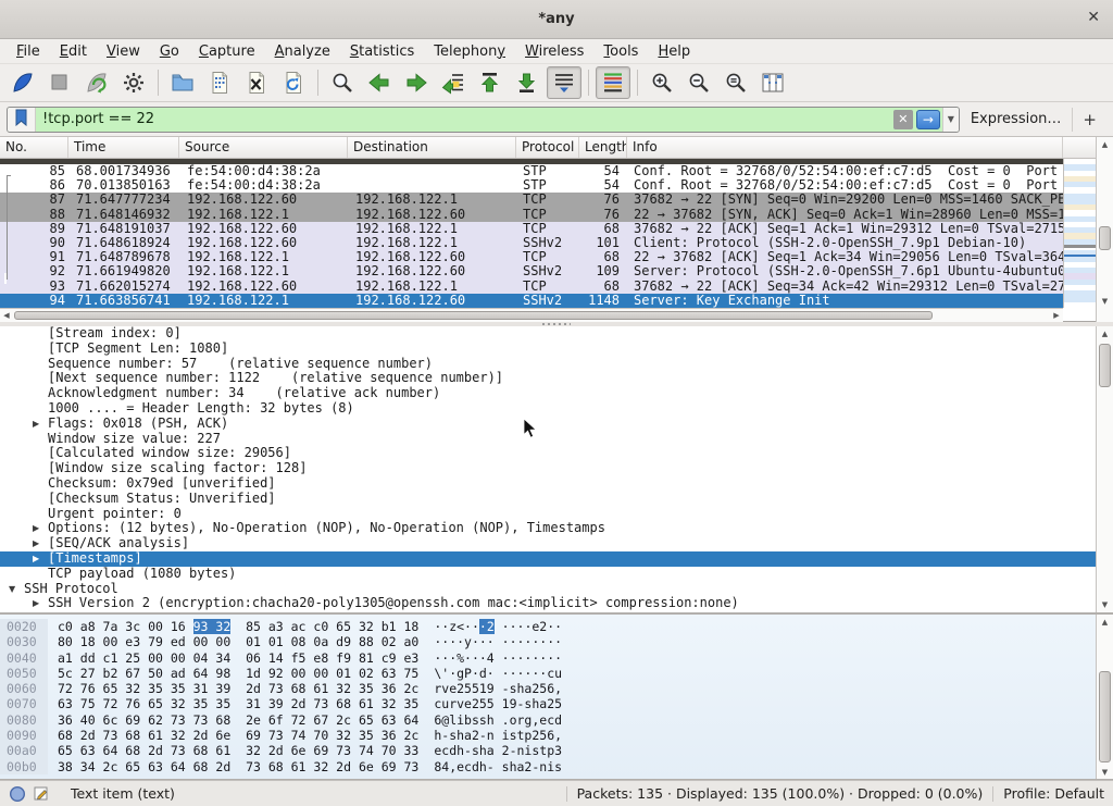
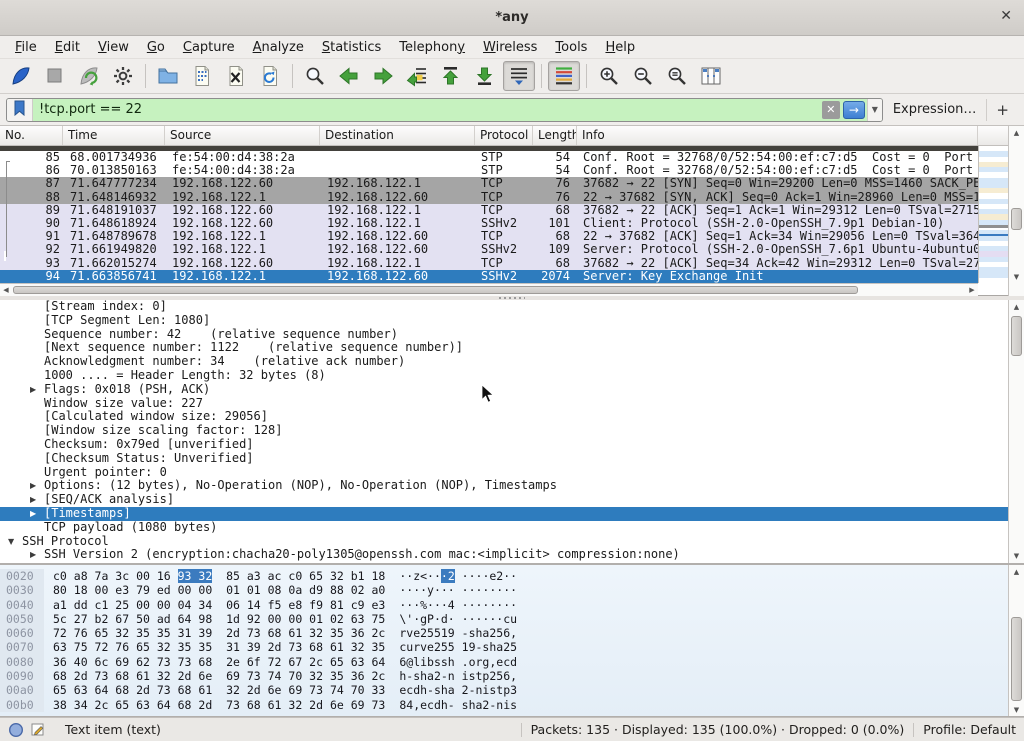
  *any
  ✕
  File
  Edit
  View
  Go
  Capture
  Analyze
  Statistics
  Telephony
  Wireless
  Tools
  Help
  !tcp.port == 22
  ✕
  →
  ▼
  Expression…
  +
  No.
  Time
  Source
  Destination
  Protocol
  Length
  Info
  85
  68.001734936
  fe:54:00:d4:38:2a
  STP
  54
  Conf. Root = 32768/0/52:54:00:ef:c7:d5 Cost = 0 Port
  86
  70.013850163
  fe:54:00:d4:38:2a
  STP
  54
  Conf. Root = 32768/0/52:54:00:ef:c7:d5 Cost = 0 Port
  87
  71.647777234
  192.168.122.60
  192.168.122.1
  TCP
  76
  37682 → 22 [SYN] Seq=0 Win=29200 Len=0 MSS=1460 SACK_PE
  88
  71.648146932
  192.168.122.1
  192.168.122.60
  TCP
  76
  22 → 37682 [SYN, ACK] Seq=0 Ack=1 Win=28960 Len=0 MSS=1
  89
  71.648191037
  192.168.122.60
  192.168.122.1
  TCP
  68
  37682 → 22 [ACK] Seq=1 Ack=1 Win=29312 Len=0 TSval=2715
  90
  71.648618924
  192.168.122.60
  192.168.122.1
  SSHv2
  101
  Client: Protocol (SSH-2.0-OpenSSH_7.9p1 Debian-10)
  91
  71.648789678
  192.168.122.1
  192.168.122.60
  TCP
  68
  22 → 37682 [ACK] Seq=1 Ack=34 Win=29056 Len=0 TSval=364
  92
  71.661949820
  192.168.122.1
  192.168.122.60
  SSHv2
  109
  Server: Protocol (SSH-2.0-OpenSSH_7.6p1 Ubuntu-4ubuntu0
  93
  71.662015274
  192.168.122.60
  192.168.122.1
  TCP
  68
  37682 → 22 [ACK] Seq=34 Ack=42 Win=29312 Len=0 TSval=27
  94
  71.663856741
  192.168.122.1
  192.168.122.60
  SSHv2
- 1148
+ 2074
  Server: Key Exchange Init
  ▲
  ▼
  ◀
  ▶
  [Stream index: 0]
  [TCP Segment Len: 1080]
- Sequence number: 57 (relative sequence number)
+ Sequence number: 42 (relative sequence number)
  [Next sequence number: 1122 (relative sequence number)]
  Acknowledgment number: 34 (relative ack number)
  1000 .... = Header Length: 32 bytes (8)
  ▶
  Flags: 0x018 (PSH, ACK)
  Window size value: 227
  [Calculated window size: 29056]
  [Window size scaling factor: 128]
  Checksum: 0x79ed [unverified]
  [Checksum Status: Unverified]
  Urgent pointer: 0
  ▶
  Options: (12 bytes), No-Operation (NOP), No-Operation (NOP), Timestamps
  ▶
  [SEQ/ACK analysis]
  ▶
  [Timestamps]
  TCP payload (1080 bytes)
  ▼
  SSH Protocol
  ▶
  SSH Version 2 (encryption:chacha20-poly1305@openssh.com mac:<implicit> compression:none)
  ▲
  ▼
  0020
  c0 a8 7a 3c 00 16 93 32 85 a3 ac c0 65 32 b1 18
  ··z<···2 ····e2··
  0030
  80 18 00 e3 79 ed 00 00 01 01 08 0a d9 88 02 a0
  ····y··· ········
  0040
  a1 dd c1 25 00 00 04 34 06 14 f5 e8 f9 81 c9 e3
  ···%···4 ········
  0050
  5c 27 b2 67 50 ad 64 98 1d 92 00 00 01 02 63 75
  \'·gP·d· ······cu
  0060
  72 76 65 32 35 35 31 39 2d 73 68 61 32 35 36 2c
  rve25519 -sha256,
  0070
  63 75 72 76 65 32 35 35 31 39 2d 73 68 61 32 35
  curve255 19-sha25
  0080
  36 40 6c 69 62 73 73 68 2e 6f 72 67 2c 65 63 64
  6@libssh .org,ecd
  0090
  68 2d 73 68 61 32 2d 6e 69 73 74 70 32 35 36 2c
  h-sha2-n istp256,
  00a0
  65 63 64 68 2d 73 68 61 32 2d 6e 69 73 74 70 33
  ecdh-sha 2-nistp3
  00b0
  38 34 2c 65 63 64 68 2d 73 68 61 32 2d 6e 69 73
  84,ecdh- sha2-nis
  ▲
  ▼
  Text item (text)
  Packets: 135 · Displayed: 135 (100.0%) · Dropped: 0 (0.0%)
  Profile: Default
